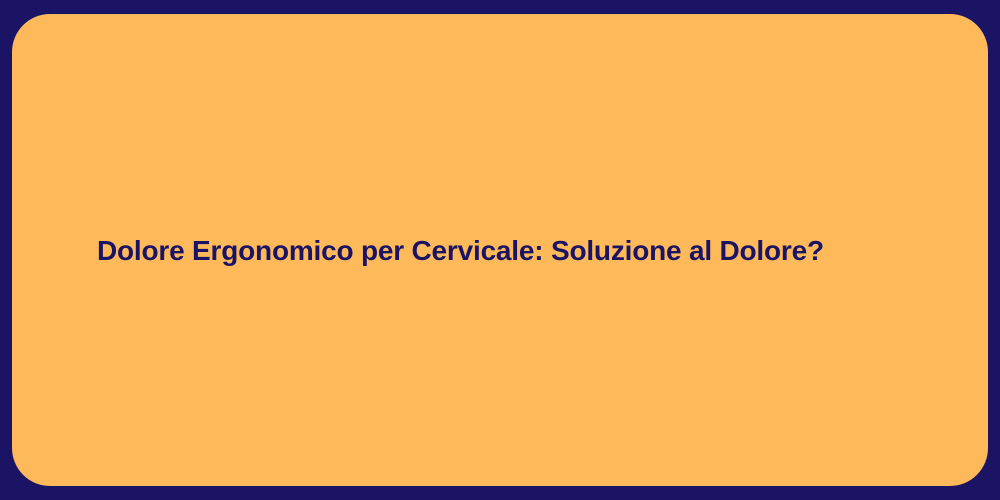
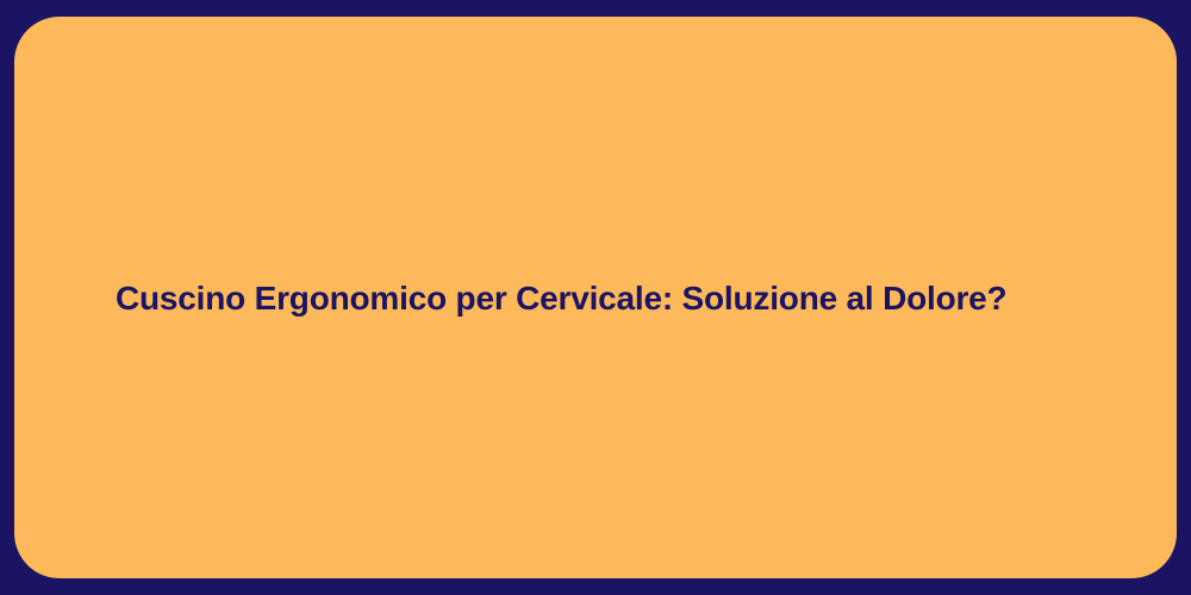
- Dolore Ergonomico per Cervicale: Soluzione al Dolore?
+ Cuscino Ergonomico per Cervicale: Soluzione al Dolore?
